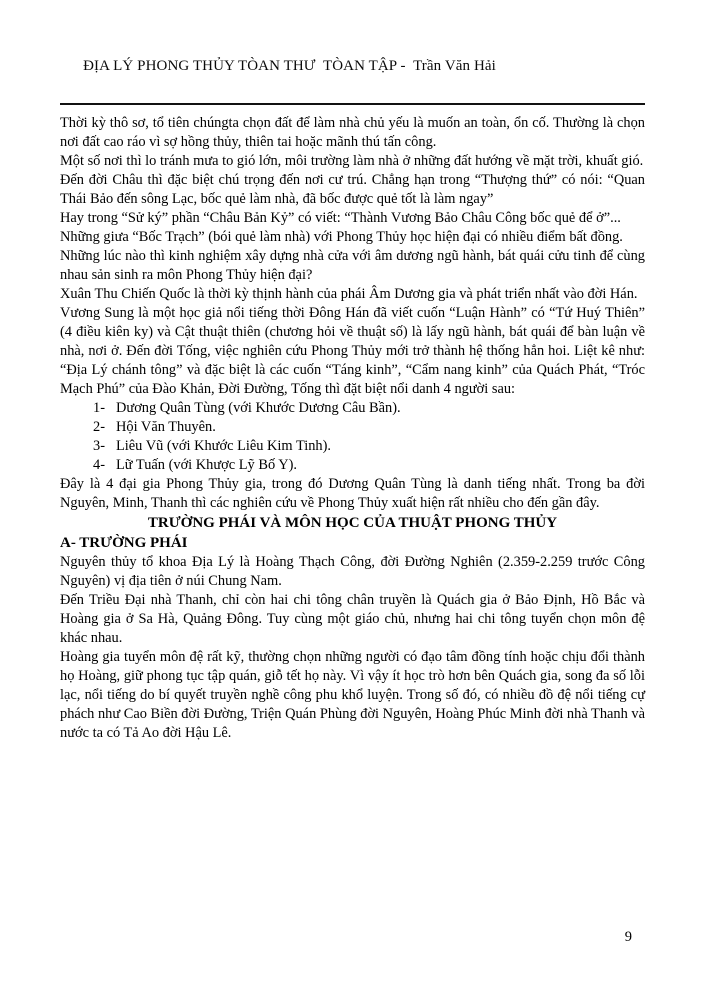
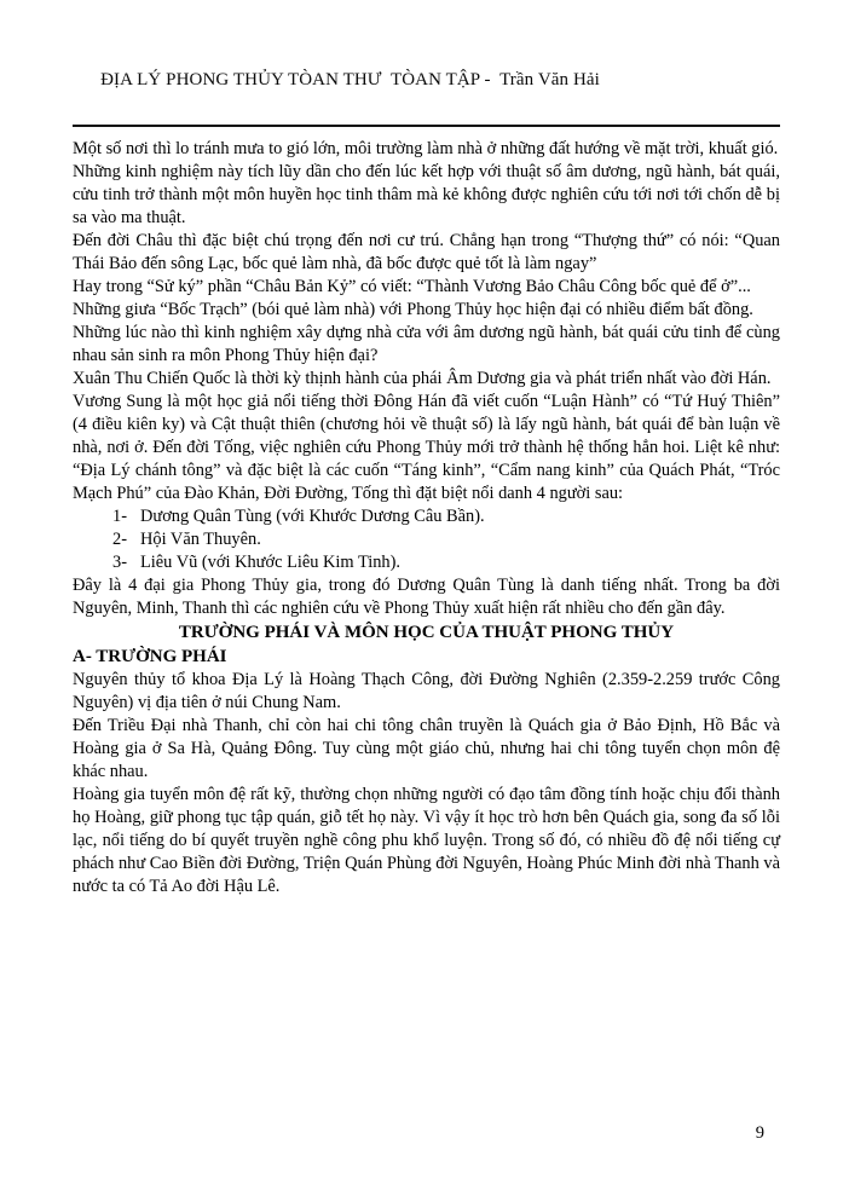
  ĐỊA LÝ PHONG THỦY TÒAN THƯ TÒAN TẬP - Trần Văn Hải
- Thời kỳ thô sơ, tổ tiên chúngta chọn đất để làm nhà chủ yếu là muốn an toàn, ổn cố. Thường là chọn nơi đất cao ráo vì sợ hồng thủy, thiên tai hoặc mãnh thú tấn công.
  Một số nơi thì lo tránh mưa to gió lớn, môi trường làm nhà ở những đất hướng về mặt trời, khuất gió.
+ Những kinh nghiệm này tích lũy dần cho đến lúc kết hợp với thuật số âm dương, ngũ hành, bát quái, cửu tinh trở thành một môn huyền học tinh thâm mà kẻ không được nghiên cứu tới nơi tới chốn dễ bị sa vào ma thuật.
  Đến đời Châu thì đặc biệt chú trọng đến nơi cư trú. Chẳng hạn trong “Thượng thứ” có nói: “Quan Thái Bảo đến sông Lạc, bốc quẻ làm nhà, đã bốc được quẻ tốt là làm ngay”
  Hay trong “Sử ký” phần “Châu Bản Kỷ” có viết: “Thành Vương Bảo Châu Công bốc quẻ để ở”...
  Những giưa “Bốc Trạch” (bói quẻ làm nhà) với Phong Thủy học hiện đại có nhiều điểm bất đồng.
  Những lúc nào thì kinh nghiệm xây dựng nhà cửa với âm dương ngũ hành, bát quái cửu tinh để cùng nhau sản sinh ra môn Phong Thủy hiện đại?
  Xuân Thu Chiến Quốc là thời kỳ thịnh hành của phái Âm Dương gia và phát triển nhất vào đời Hán.
  Vương Sung là một học giả nổi tiếng thời Đông Hán đã viết cuốn “Luận Hành” có “Tứ Huý Thiên” (4 điều kiên ky) và Cật thuật thiên (chương hỏi về thuật số) là lấy ngũ hành, bát quái để bàn luận về nhà, nơi ở. Đến đời Tống, việc nghiên cứu Phong Thủy mới trở thành hệ thống hẳn hoi. Liệt kê như: “Địa Lý chánh tông” và đặc biệt là các cuốn “Táng kinh”, “Cẩm nang kinh” của Quách Phát, “Tróc Mạch Phú” của Đào Khản, Đời Đường, Tống thì đặt biệt nổi danh 4 người sau:
  1- Dương Quân Tùng (với Khước Dương Câu Bần).
  2- Hội Văn Thuyên.
  3- Liêu Vũ (với Khước Liêu Kim Tinh).
- 4- Lữ Tuấn (với Khược Lỹ Bố Y).
  Đây là 4 đại gia Phong Thủy gia, trong đó Dương Quân Tùng là danh tiếng nhất. Trong ba đời Nguyên, Minh, Thanh thì các nghiên cứu về Phong Thủy xuất hiện rất nhiều cho đến gần đây.
  TRƯỜNG PHÁI VÀ MÔN HỌC CỦA THUẬT PHONG THỦY
  A- TRƯỜNG PHÁI
  Nguyên thủy tổ khoa Địa Lý là Hoàng Thạch Công, đời Đường Nghiên (2.359-2.259 trước Công Nguyên) vị địa tiên ở núi Chung Nam.
  Đến Triều Đại nhà Thanh, chỉ còn hai chi tông chân truyền là Quách gia ở Bảo Định, Hồ Bắc và Hoàng gia ở Sa Hà, Quảng Đông. Tuy cùng một giáo chủ, nhưng hai chi tông tuyển chọn môn đệ khác nhau.
  Hoàng gia tuyển môn đệ rất kỹ, thường chọn những người có đạo tâm đồng tính hoặc chịu đổi thành họ Hoàng, giữ phong tục tập quán, giỗ tết họ này. Vì vậy ít học trò hơn bên Quách gia, song đa số lỗi lạc, nổi tiếng do bí quyết truyền nghề công phu khổ luyện. Trong số đó, có nhiều đồ đệ nổi tiếng cự phách như Cao Biền đời Đường, Triện Quán Phùng đời Nguyên, Hoàng Phúc Minh đời nhà Thanh và nước ta có Tả Ao đời Hậu Lê.
  9
